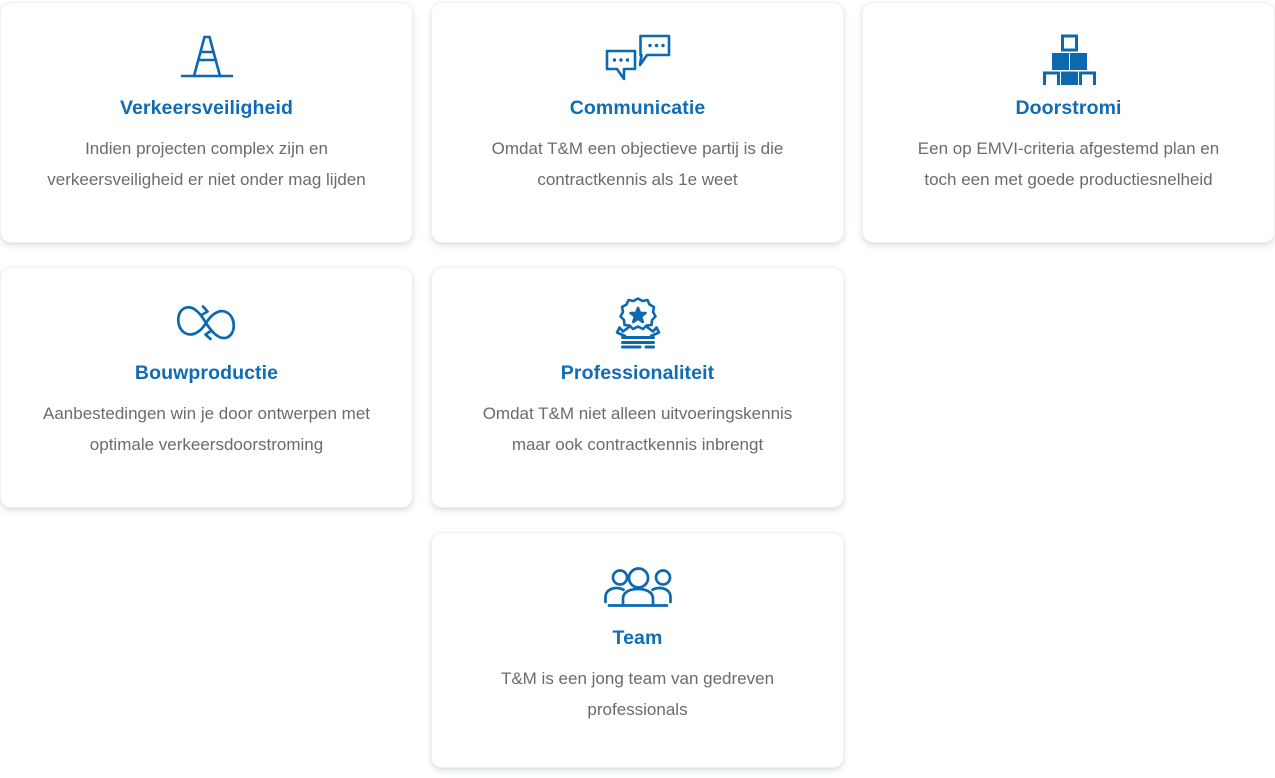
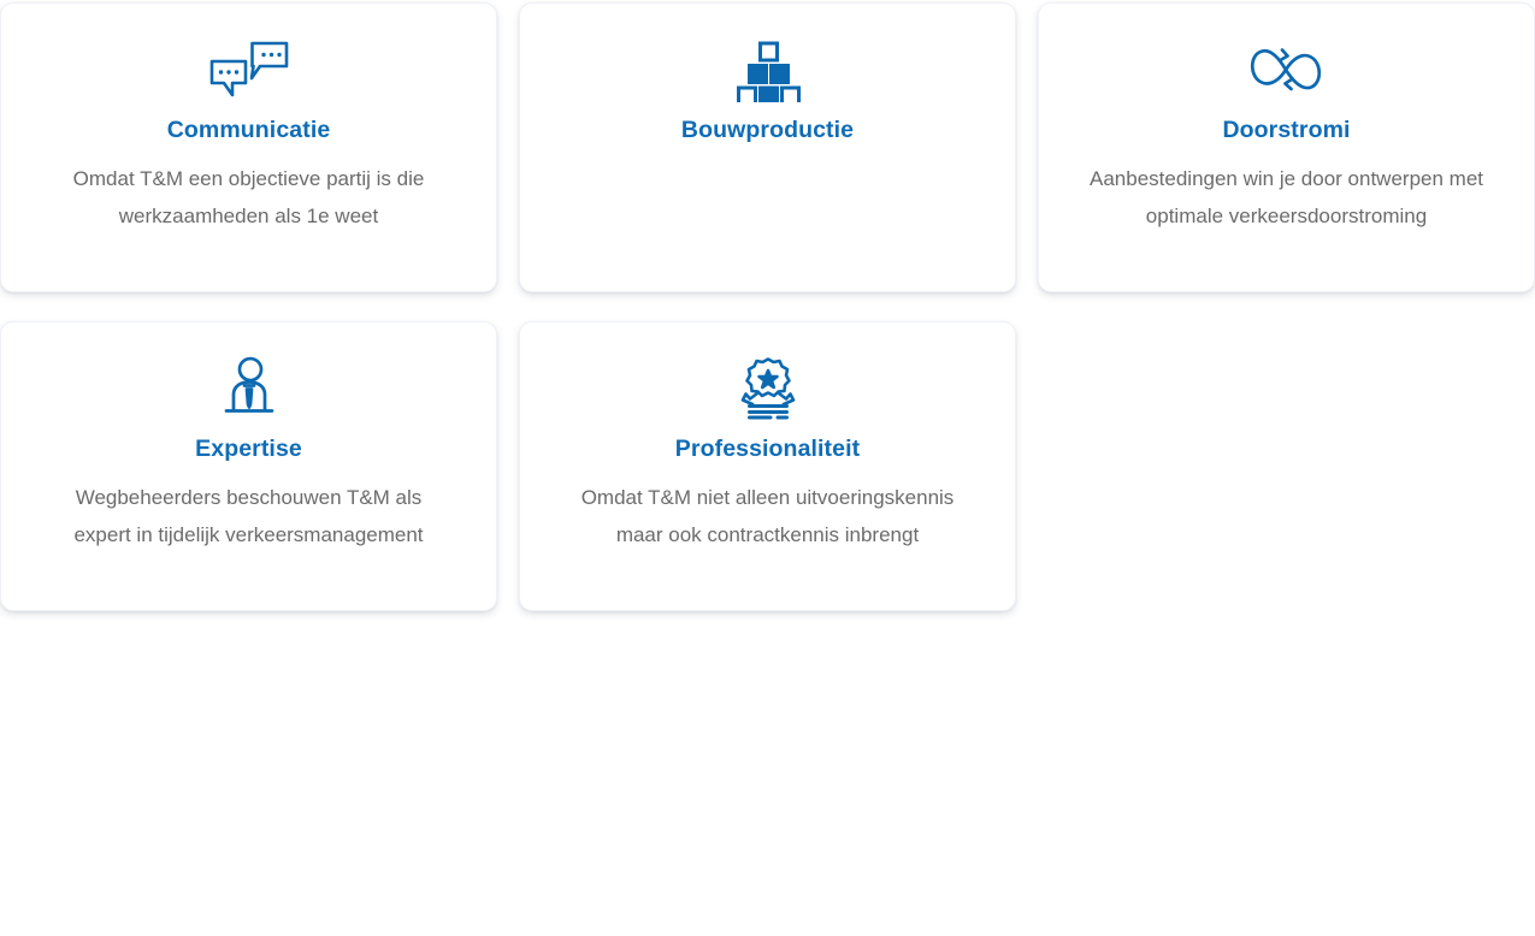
- Verkeersveiligheid
- Indien projecten complex zijn en verkeersveiligheid er niet onder mag lijden
  Communicatie
- Omdat T&M een objectieve partij is die contractkennis als 1e weet
+ Omdat T&M een objectieve partij is die werkzaamheden als 1e weet
- Doorstromi
+ Bouwproductie
- Een op EMVI-criteria afgestemd plan en toch een met goede productiesnelheid
- Bouwproductie
+ Doorstromi
  Aanbestedingen win je door ontwerpen met optimale verkeersdoorstroming
+ Expertise
+ Wegbeheerders beschouwen T&M als expert in tijdelijk verkeersmanagement
  Professionaliteit
  Omdat T&M niet alleen uitvoeringskennis maar ook contractkennis inbrengt
- Team
- T&M is een jong team van gedreven professionals
